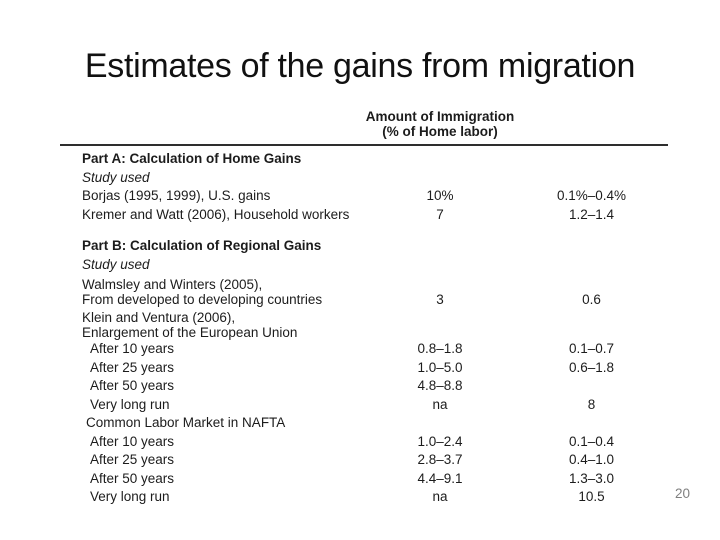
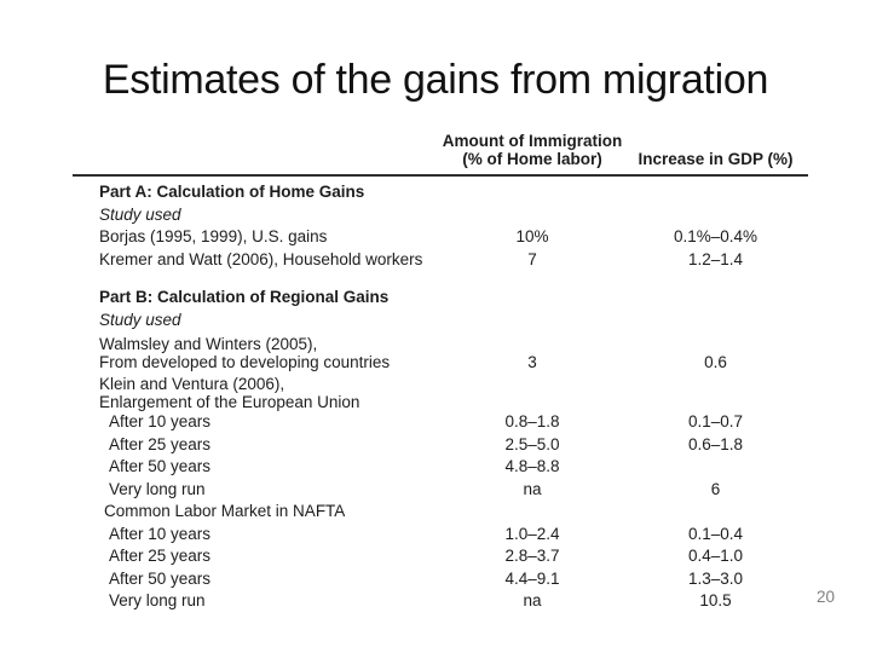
  Estimates of the gains from migration
  Amount of Immigration
  (% of Home labor)
+ Increase in GDP (%)
  Part A: Calculation of Home Gains
  Study used
  Borjas (1995, 1999), U.S. gains
  10%
  0.1%–0.4%
  Kremer and Watt (2006), Household workers
  7
  1.2–1.4
  Part B: Calculation of Regional Gains
  Study used
  Walmsley and Winters (2005),
  From developed to developing countries
  3
  0.6
  Klein and Ventura (2006),
  Enlargement of the European Union
  After 10 years
  0.8–1.8
  0.1–0.7
  After 25 years
- 1.0–5.0
+ 2.5–5.0
  0.6–1.8
  After 50 years
  4.8–8.8
  Very long run
  na
- 8
+ 6
  Common Labor Market in NAFTA
  After 10 years
  1.0–2.4
  0.1–0.4
  After 25 years
  2.8–3.7
  0.4–1.0
  After 50 years
  4.4–9.1
  1.3–3.0
  Very long run
  na
  10.5
  20
